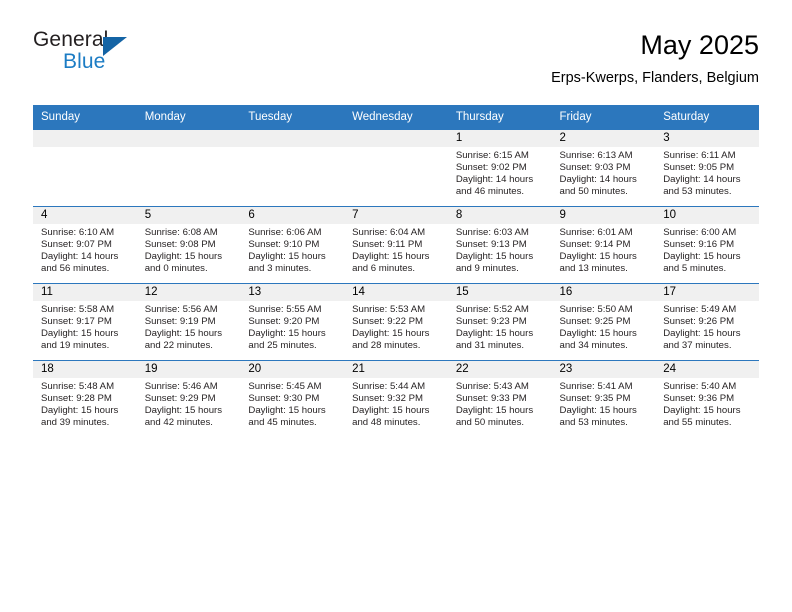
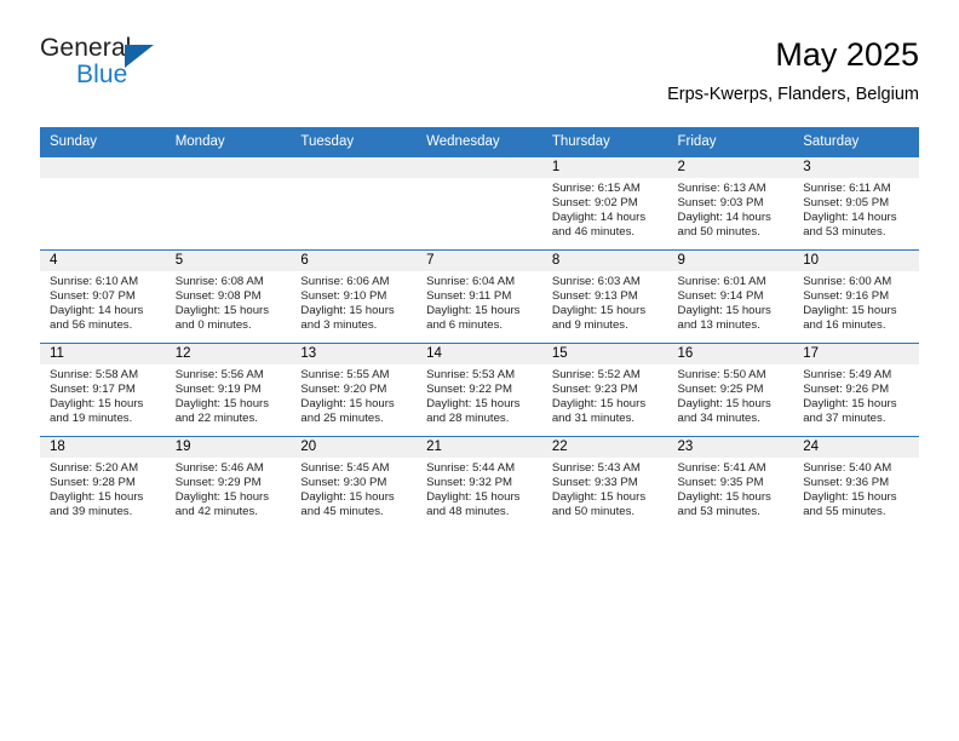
  General
  Blue
  May 2025
  Erps-Kwerps, Flanders, Belgium
  Sunday	Monday	Tuesday	Wednesday	Thursday	Friday	Saturday
  				1Sunrise: 6:15 AMSunset: 9:02 PMDaylight: 14 hoursand 46 minutes.	2Sunrise: 6:13 AMSunset: 9:03 PMDaylight: 14 hoursand 50 minutes.	3Sunrise: 6:11 AMSunset: 9:05 PMDaylight: 14 hoursand 53 minutes.
- 4Sunrise: 6:10 AMSunset: 9:07 PMDaylight: 14 hoursand 56 minutes.	5Sunrise: 6:08 AMSunset: 9:08 PMDaylight: 15 hoursand 0 minutes.	6Sunrise: 6:06 AMSunset: 9:10 PMDaylight: 15 hoursand 3 minutes.	7Sunrise: 6:04 AMSunset: 9:11 PMDaylight: 15 hoursand 6 minutes.	8Sunrise: 6:03 AMSunset: 9:13 PMDaylight: 15 hoursand 9 minutes.	9Sunrise: 6:01 AMSunset: 9:14 PMDaylight: 15 hoursand 13 minutes.	10Sunrise: 6:00 AMSunset: 9:16 PMDaylight: 15 hoursand 5 minutes.
+ 4Sunrise: 6:10 AMSunset: 9:07 PMDaylight: 14 hoursand 56 minutes.	5Sunrise: 6:08 AMSunset: 9:08 PMDaylight: 15 hoursand 0 minutes.	6Sunrise: 6:06 AMSunset: 9:10 PMDaylight: 15 hoursand 3 minutes.	7Sunrise: 6:04 AMSunset: 9:11 PMDaylight: 15 hoursand 6 minutes.	8Sunrise: 6:03 AMSunset: 9:13 PMDaylight: 15 hoursand 9 minutes.	9Sunrise: 6:01 AMSunset: 9:14 PMDaylight: 15 hoursand 13 minutes.	10Sunrise: 6:00 AMSunset: 9:16 PMDaylight: 15 hoursand 16 minutes.
  11Sunrise: 5:58 AMSunset: 9:17 PMDaylight: 15 hoursand 19 minutes.	12Sunrise: 5:56 AMSunset: 9:19 PMDaylight: 15 hoursand 22 minutes.	13Sunrise: 5:55 AMSunset: 9:20 PMDaylight: 15 hoursand 25 minutes.	14Sunrise: 5:53 AMSunset: 9:22 PMDaylight: 15 hoursand 28 minutes.	15Sunrise: 5:52 AMSunset: 9:23 PMDaylight: 15 hoursand 31 minutes.	16Sunrise: 5:50 AMSunset: 9:25 PMDaylight: 15 hoursand 34 minutes.	17Sunrise: 5:49 AMSunset: 9:26 PMDaylight: 15 hoursand 37 minutes.
- 18Sunrise: 5:48 AMSunset: 9:28 PMDaylight: 15 hoursand 39 minutes.	19Sunrise: 5:46 AMSunset: 9:29 PMDaylight: 15 hoursand 42 minutes.	20Sunrise: 5:45 AMSunset: 9:30 PMDaylight: 15 hoursand 45 minutes.	21Sunrise: 5:44 AMSunset: 9:32 PMDaylight: 15 hoursand 48 minutes.	22Sunrise: 5:43 AMSunset: 9:33 PMDaylight: 15 hoursand 50 minutes.	23Sunrise: 5:41 AMSunset: 9:35 PMDaylight: 15 hoursand 53 minutes.	24Sunrise: 5:40 AMSunset: 9:36 PMDaylight: 15 hoursand 55 minutes.
+ 18Sunrise: 5:20 AMSunset: 9:28 PMDaylight: 15 hoursand 39 minutes.	19Sunrise: 5:46 AMSunset: 9:29 PMDaylight: 15 hoursand 42 minutes.	20Sunrise: 5:45 AMSunset: 9:30 PMDaylight: 15 hoursand 45 minutes.	21Sunrise: 5:44 AMSunset: 9:32 PMDaylight: 15 hoursand 48 minutes.	22Sunrise: 5:43 AMSunset: 9:33 PMDaylight: 15 hoursand 50 minutes.	23Sunrise: 5:41 AMSunset: 9:35 PMDaylight: 15 hoursand 53 minutes.	24Sunrise: 5:40 AMSunset: 9:36 PMDaylight: 15 hoursand 55 minutes.
